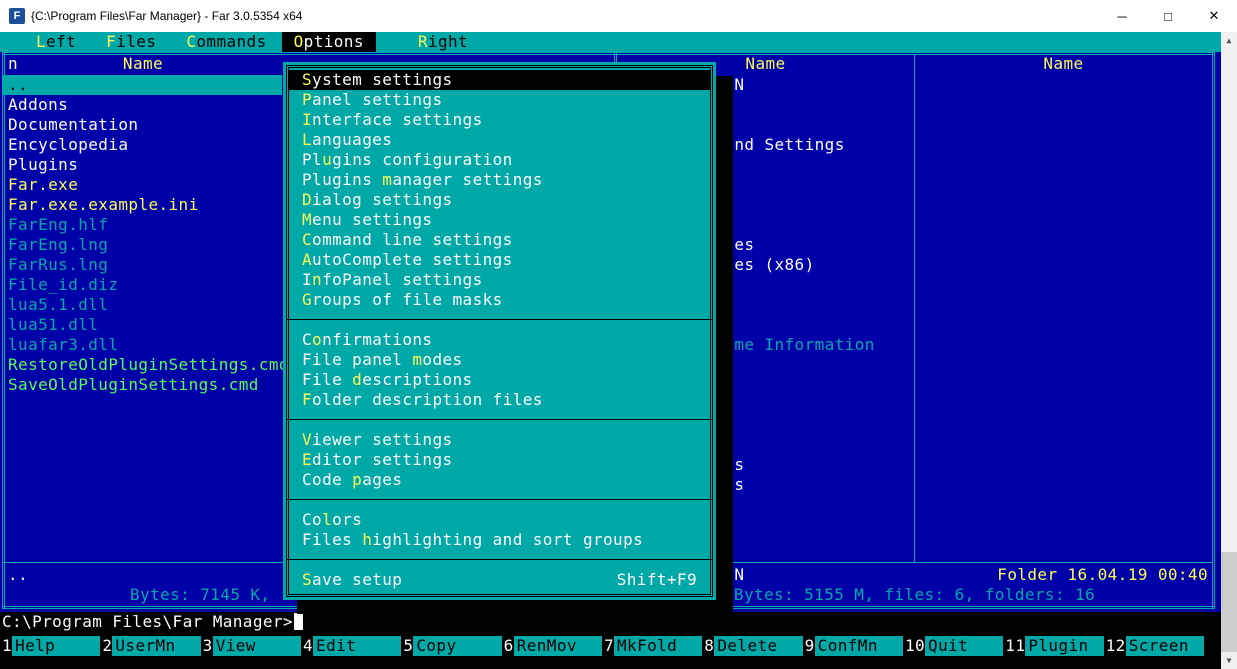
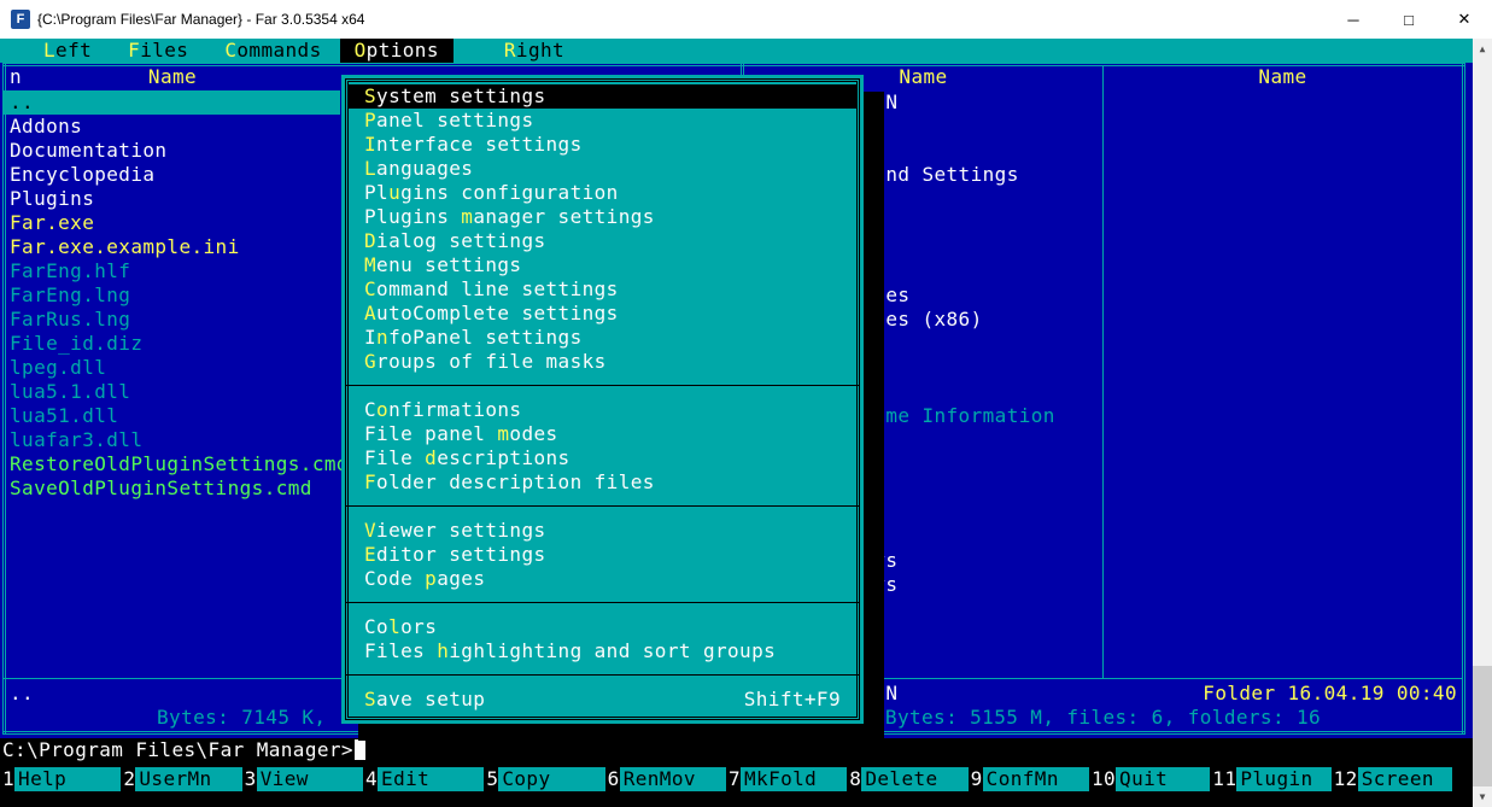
  F
  {C:\Program Files\Far Manager} - Far 3.0.5354 x64
  ─
  □
  ✕
  Left
  Files
  Commands
  Options
  Right
  n
  Name
  Name
  Name
  ..
  Addons
  Documentation
  Encyclopedia
  Plugins
  Far.exe
  Far.exe.example.ini
  FarEng.hlf
  FarEng.lng
  FarRus.lng
  File_id.diz
+ lpeg.dll
  lua5.1.dll
  lua51.dll
  luafar3.dll
  RestoreOldPluginSettings.cm
  SaveOldPluginSettings.cmd
  ..
  Bytes: 7145 K,
  Folder 16.04.19 00:40
  Bytes: 5155 M, files: 6, folders: 16
  S
  ystem settings
  P
  anel settings
  I
  nterface settings
  L
  anguages
  Pl
  u
  gins configuration
  Plugins
  m
  anager settings
  D
  ialog settings
  M
  enu settings
  C
  ommand line settings
  A
  utoComplete settings
  I
  n
  foPanel settings
  G
  roups of file masks
  C
  o
  nfirmations
  File panel
  m
  odes
  File
  d
  escriptions
  F
  older description files
  V
  iewer settings
  E
  ditor settings
  Code
  p
  ages
  Co
  l
  ors
  Files
  h
  ighlighting and sort groups
  S
  ave setup
  Shift+F9
  C:\Program Files\Far Manager>
  1
  Help
  2
  UserMn
  3
  View
  4
  Edit
  5
  Copy
  6
  RenMov
  7
  MkFold
  8
  Delete
  9
  ConfMn
  10
  Quit
  11
  Plugin
  12
  Screen
  ▲
  ▼
